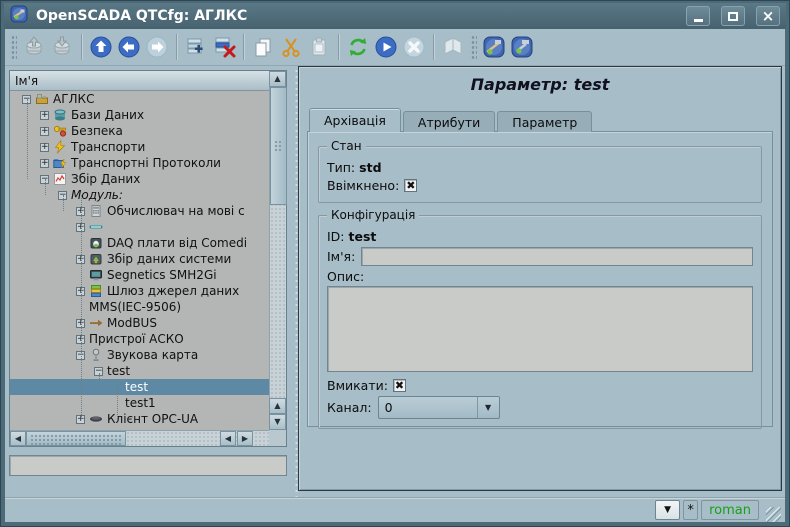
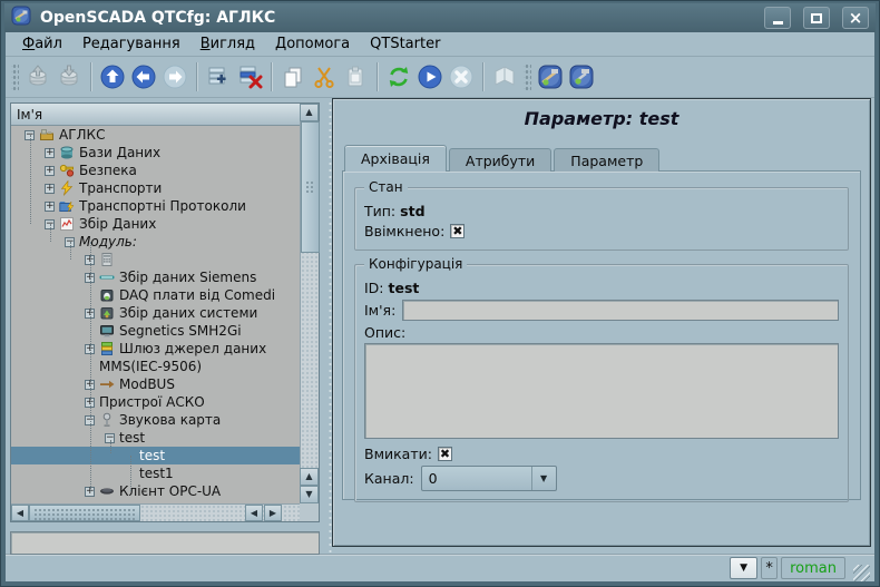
  OpenSCADA QTCfg: АГЛКС
  ×
+ Файл
+ Редагування
+ Вигляд
+ Допомога
+ QTStarter
  Ім'я
  −
  АГЛКС
  +
  Бази Даних
  +
  Безпека
  +
  Транспорти
  +
  Транспортні Протоколи
  −
  Збір Даних
  −
  Модуль:
  +
- Обчислювач на мові с
  +
+ Збір даних Siemens
  DAQ плати від Comedi
  +
  Збір даних системи
  Segnetics SMH2Gi
  +
  Шлюз джерел даних
  MMS(IEC-9506)
  +
  ModBUS
  +
  Пристрої АСКО
  −
  Звукова карта
  −
  test
  test
  test1
  +
  Клієнт OPC-UA
  ▲
  ▲
  ▼
  ◀
  ◀
  ▶
  Параметр: test
  Архівація
  Атрибути
  Параметр
  Стан
  Тип:
  std
  Ввімкнено:
  ✖
  Конфігурація
  ID:
  test
  Ім'я:
  Опис:
  Вмикати:
  ✖
  Канал:
  0
  ▼
  ▼
  *
  roman
